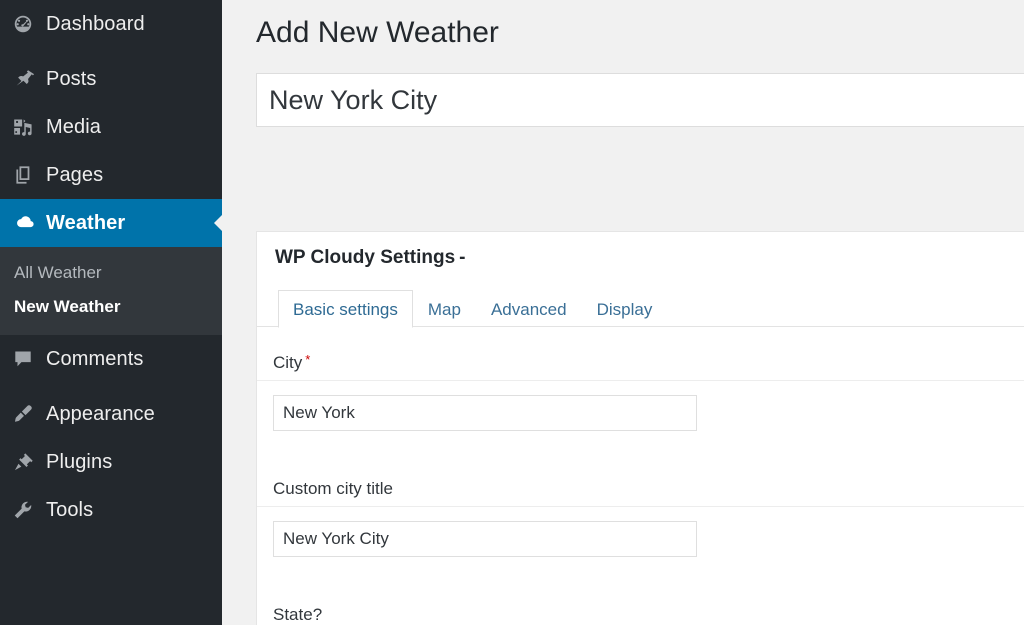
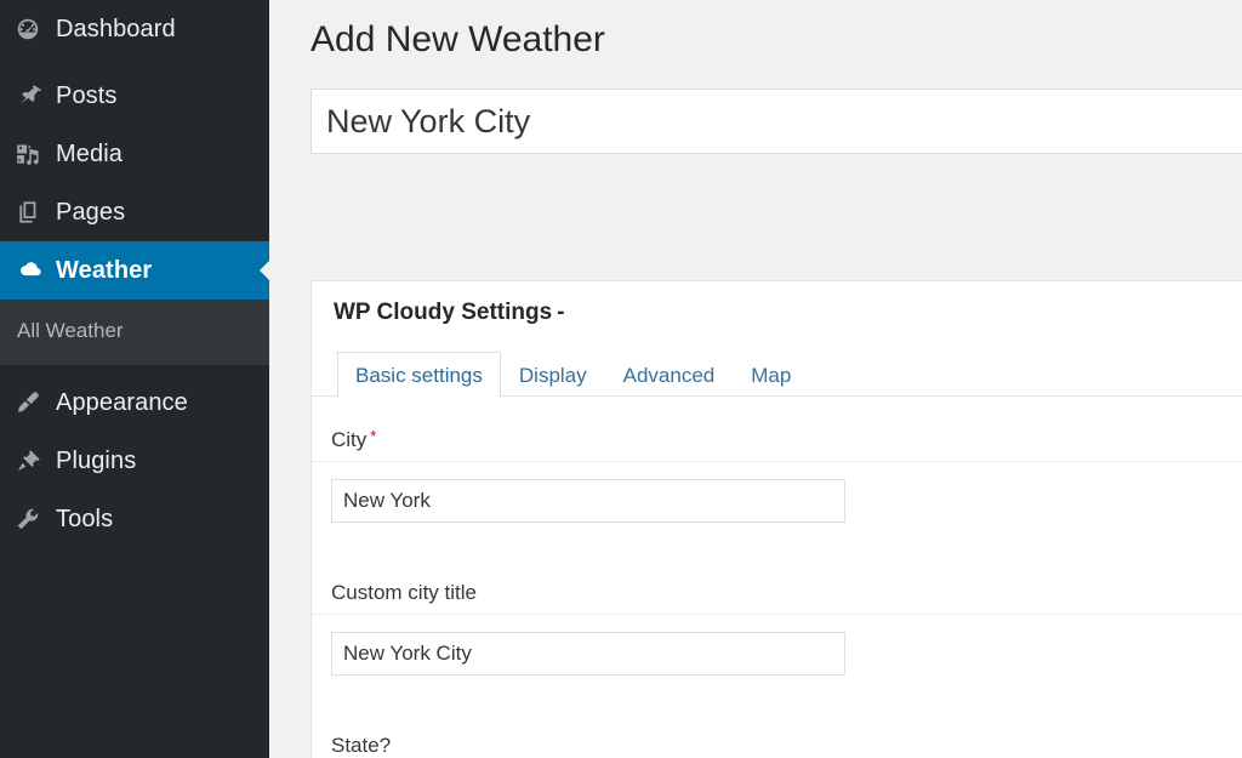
  Dashboard
  Posts
  Media
  Pages
  Weather
  All Weather
- New Weather
- Comments
  Appearance
  Plugins
  Tools
  Add New Weather
  New York City
  WP Cloudy Settings
  -
  Basic settings
- Map
+ Display
  Advanced
- Display
+ Map
  City *
  New York
  Custom city title
  New York City
  State?
